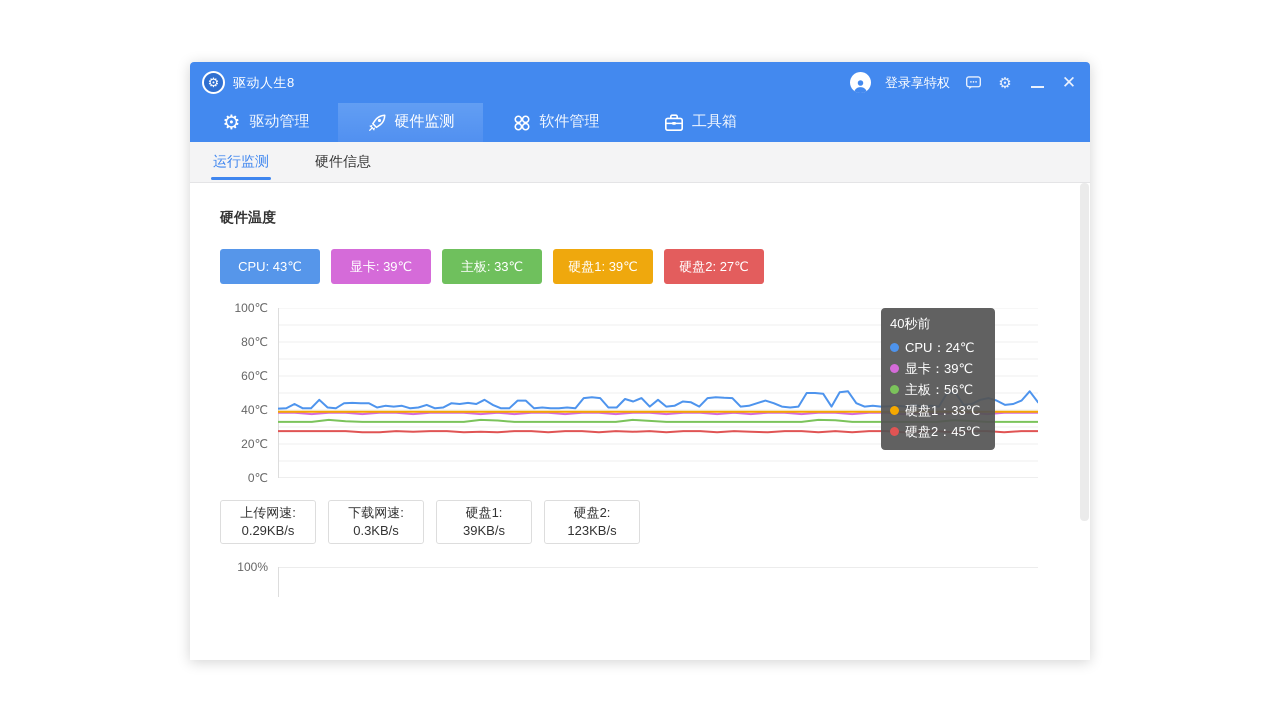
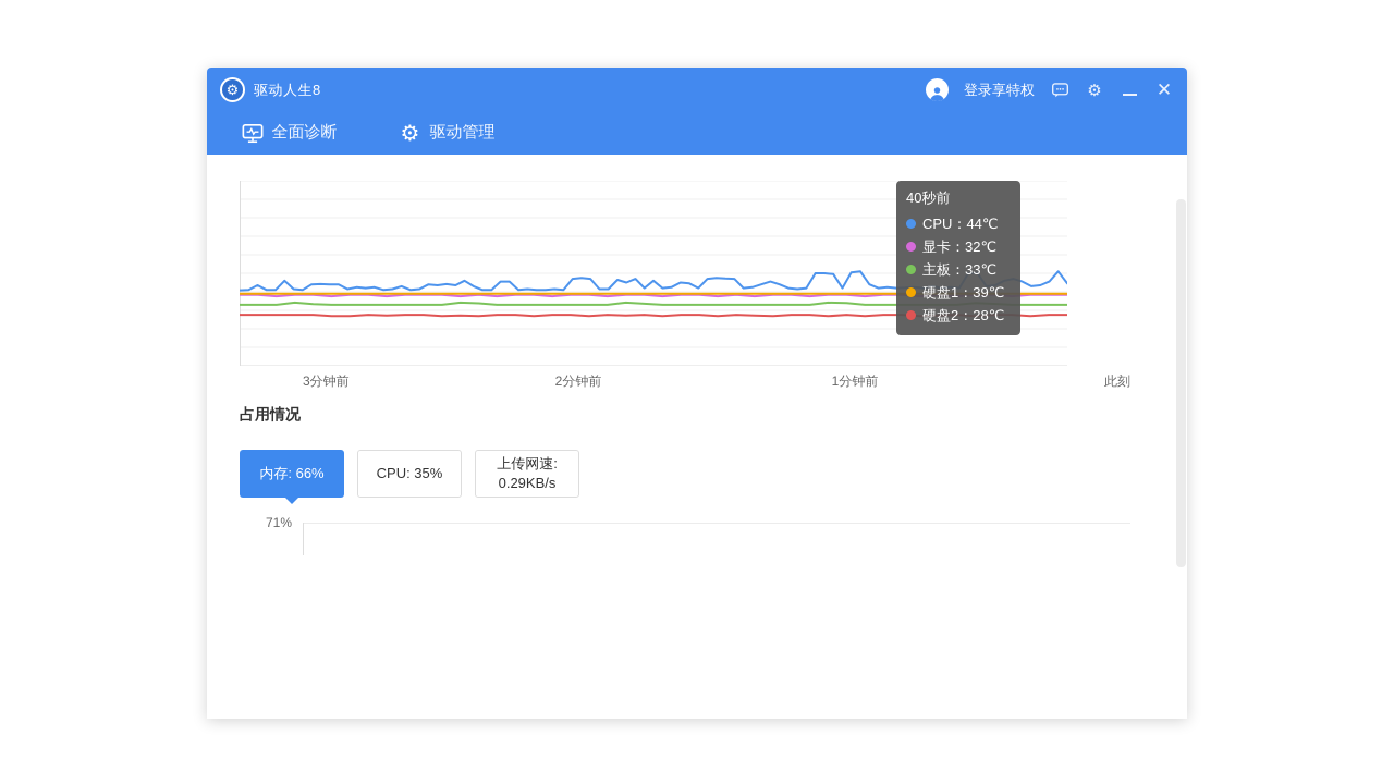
  ⚙
  驱动人生8
  登录享特权
  ⚙
  ✕
+ 全面诊断
  ⚙
  驱动管理
- 硬件监测
- 软件管理
- 工具箱
- 运行监测
- 硬件信息
- 硬件温度
- CPU: 43℃
- 显卡: 39℃
- 主板: 33℃
- 硬盘1: 39℃
- 硬盘2: 27℃
- 100℃
- 80℃
- 60℃
- 40℃
- 20℃
- 0℃
  40秒前
- CPU：24℃
+ CPU：44℃
- 显卡：39℃
+ 显卡：32℃
- 主板：56℃
+ 主板：33℃
- 硬盘1：33℃
+ 硬盘1：39℃
- 硬盘2：45℃
+ 硬盘2：28℃
+ 3分钟前
+ 2分钟前
+ 1分钟前
+ 此刻
+ 占用情况
+ 内存: 66%
+ CPU: 35%
  上传网速:
  0.29KB/s
- 下载网速:
- 0.3KB/s
- 硬盘1:
- 39KB/s
- 硬盘2:
- 123KB/s
- 100%
+ 71%
